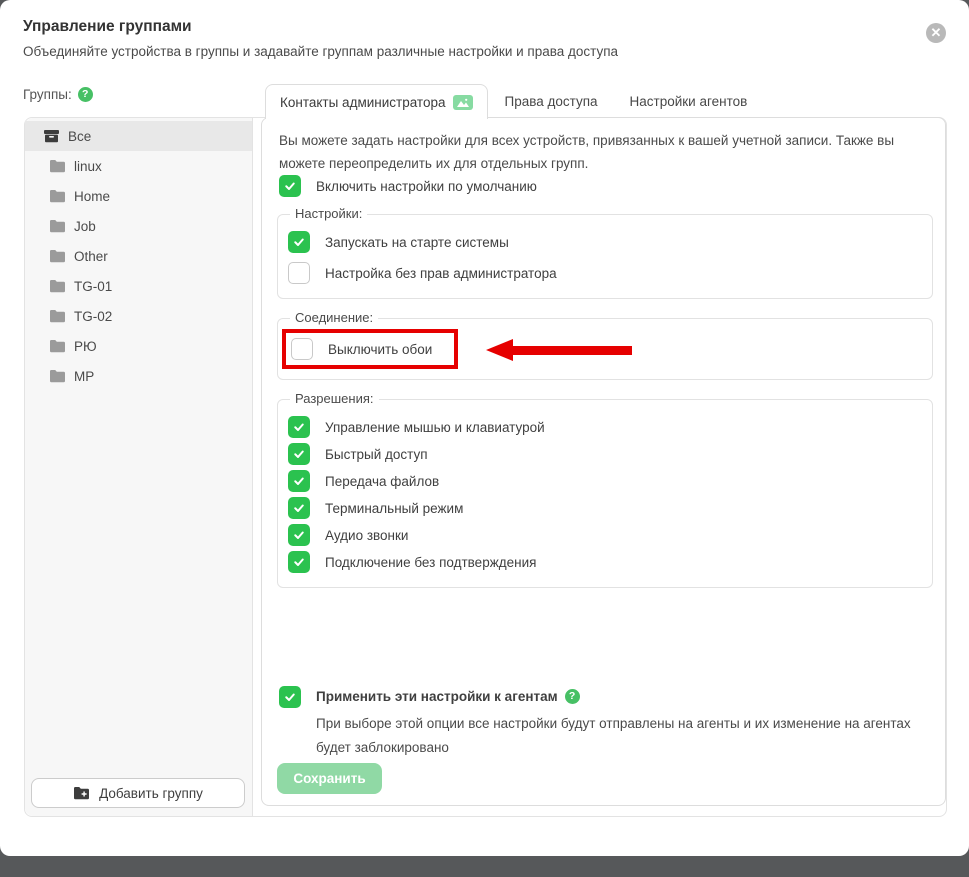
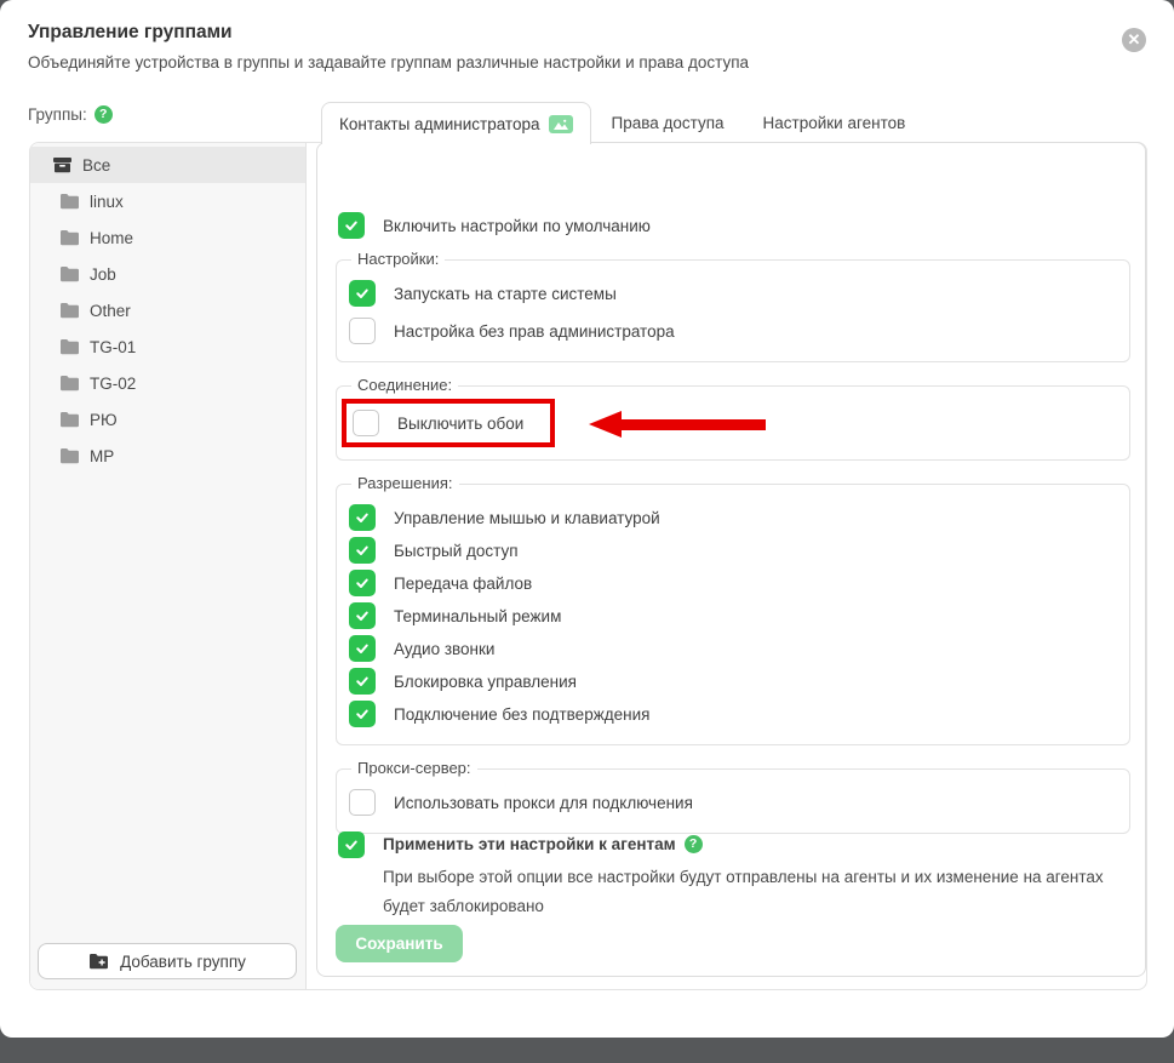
  Управление группами
  Объединяйте устройства в группы и задавайте группам различные настройки и права доступа
  ✕
  Группы:
  ?
  Контакты администратора
  Права доступа
  Настройки агентов
  Все
  linux
  Home
  Job
  Other
  TG-01
  TG-02
  РЮ
  MP
  Добавить группу
- Вы можете задать настройки для всех устройств, привязанных к вашей учетной записи. Также вы можете переопределить их для отдельных групп.
  Включить настройки по умолчанию
  Настройки:
  Запускать на старте системы
  Настройка без прав администратора
  Соединение:
  Выключить обои
  Разрешения:
  Управление мышью и клавиатурой
  Быстрый доступ
  Передача файлов
  Терминальный режим
  Аудио звонки
+ Блокировка управления
  Подключение без подтверждения
+ Прокси-сервер:
+ Использовать прокси для подключения
  Применить эти настройки к агентам
  ?
  При выборе этой опции все настройки будут отправлены на агенты и их изменение на агентах будет заблокировано
  Сохранить
